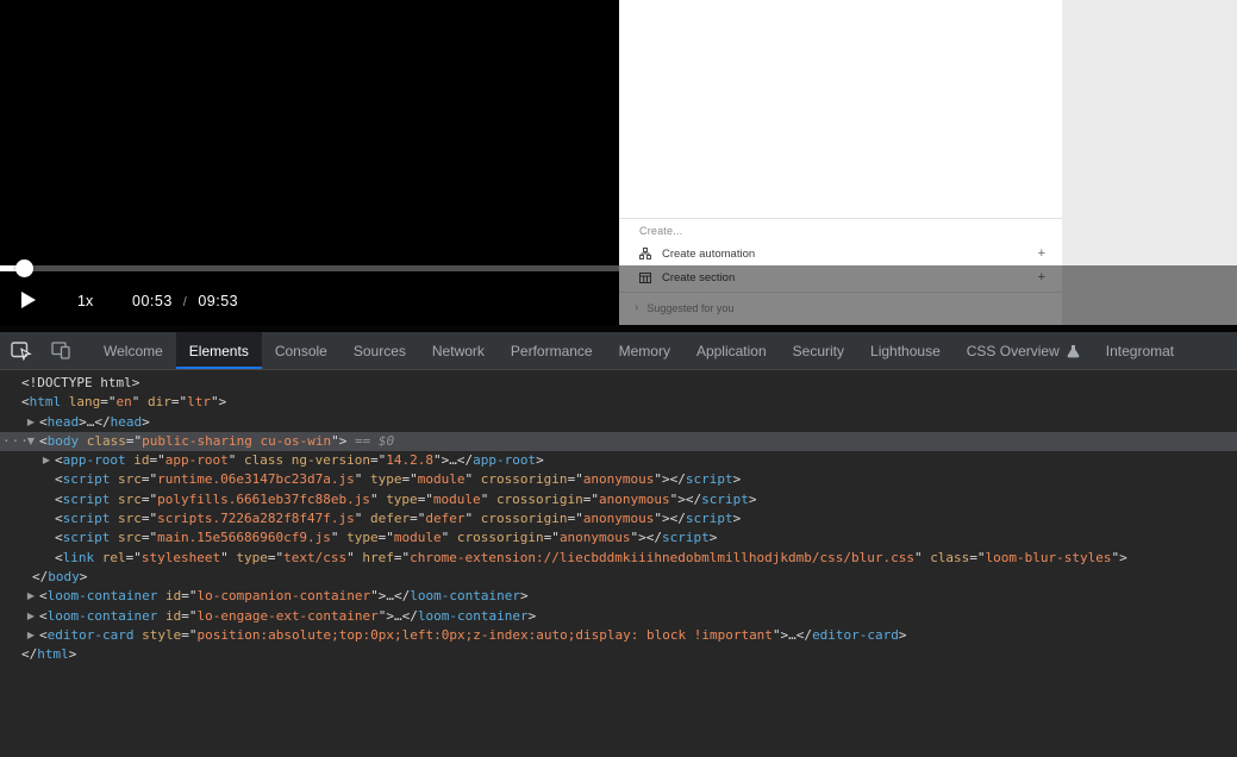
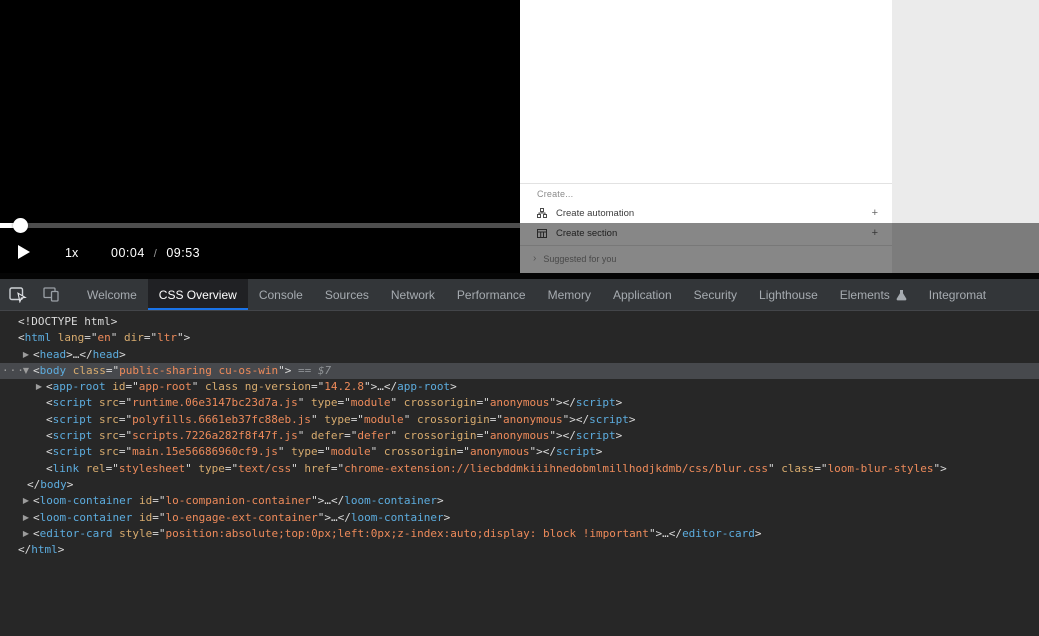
  Create...
  Create automation
  +
  Create section
  +
  ›
  Suggested for you
  1x
- 00:53 / 09:53
+ 00:04 / 09:53
  Welcome
- Elements
+ CSS Overview
  Console
  Sources
  Network
  Performance
  Memory
  Application
  Security
  Lighthouse
- CSS Overview
+ Elements
  Integromat
  <!DOCTYPE html>
  <html lang="en" dir="ltr">
  ▶
  <head>…</head>
  ···
  ▼
- <body class="public-sharing cu-os-win"> == $0
+ <body class="public-sharing cu-os-win"> == $7
  ▶
  <app-root id="app-root" class ng-version="14.2.8">…</app-root>
  <script src="runtime.06e3147bc23d7a.js" type="module" crossorigin="anonymous"></script>
  <script src="polyfills.6661eb37fc88eb.js" type="module" crossorigin="anonymous"></script>
  <script src="scripts.7226a282f8f47f.js" defer="defer" crossorigin="anonymous"></script>
  <script src="main.15e56686960cf9.js" type="module" crossorigin="anonymous"></script>
  <link rel="stylesheet" type="text/css" href="chrome-extension://liecbddmkiiihnedobmlmillhodjkdmb/css/blur.css" class="loom-blur-styles">
  </body>
  ▶
  <loom-container id="lo-companion-container">…</loom-container>
  ▶
  <loom-container id="lo-engage-ext-container">…</loom-container>
  ▶
  <editor-card style="position:absolute;top:0px;left:0px;z-index:auto;display: block !important">…</editor-card>
  </html>
